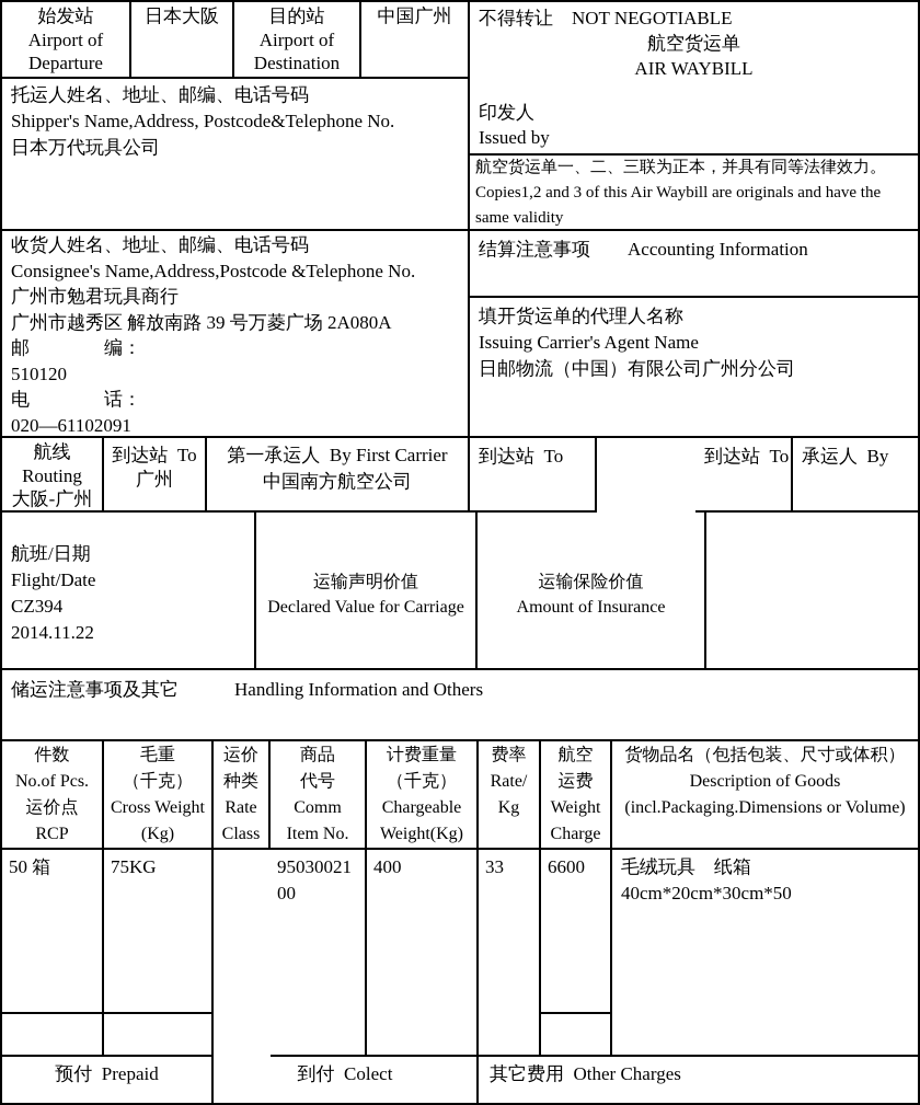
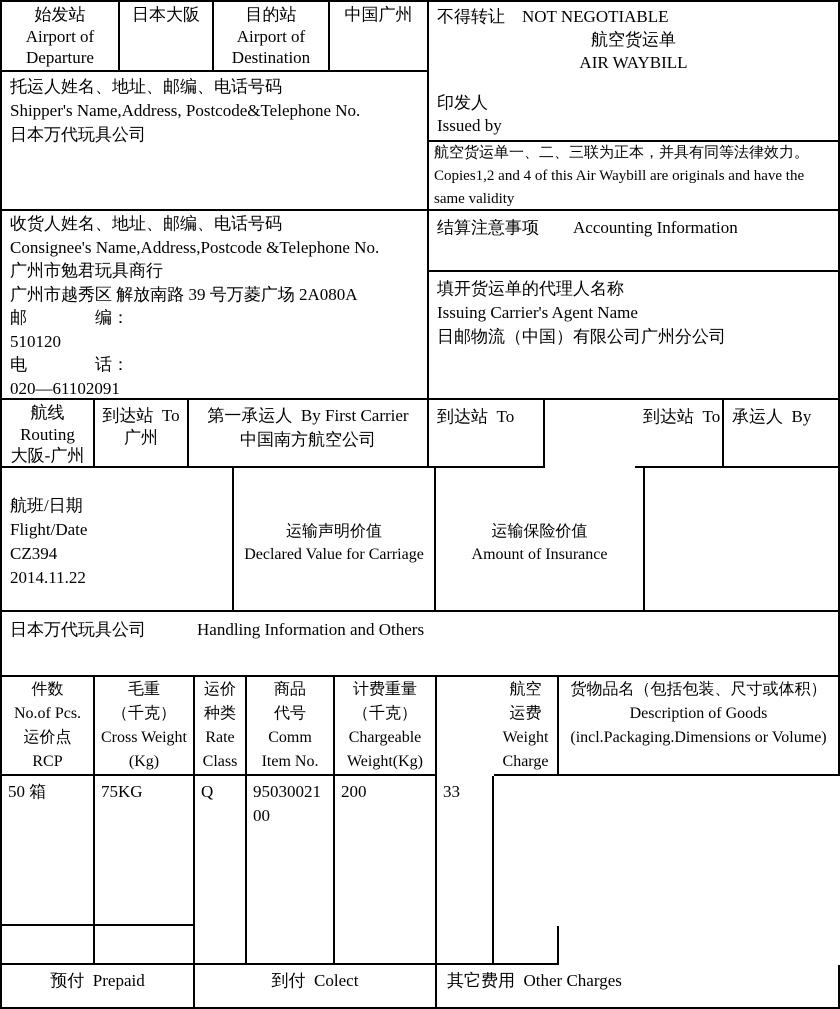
  始发站
  Airport of
  Departure
  日本大阪
  目的站
  Airport of
  Destination
  中国广州
  不得转让 NOT NEGOTIABLE
  航空货运单
  AIR WAYBILL
  印发人
  Issued by
- 航空货运单一、二、三联为正本，并具有同等法律效力。Copies1,2 and 3 of this Air Waybill are originals and have the same validity
+ 航空货运单一、二、三联为正本，并具有同等法律效力。Copies1,2 and 4 of this Air Waybill are originals and have the same validity
  托运人姓名、地址、邮编、电话号码
  Shipper's Name,Address, Postcode&Telephone No.
  日本万代玩具公司
  收货人姓名、地址、邮编、电话号码
  Consignee's Name,Address,Postcode &Telephone No.
  广州市勉君玩具商行
  广州市越秀区 解放南路 39 号万菱广场 2A080A
  邮 编：
  510120
  电 话：
  020—61102091
  结算注意事项 Accounting Information
  填开货运单的代理人名称
  Issuing Carrier's Agent Name
  日邮物流（中国）有限公司广州分公司
  航线
  Routing
  大阪-广州
  到达站 To
  广州
  第一承运人 By First Carrier
  中国南方航空公司
  到达站 To
  到达站 To
  承运人 By
  航班/日期
  Flight/Date
  CZ394
  2014.11.22
  运输声明价值
  Declared Value for Carriage
  运输保险价值
  Amount of Insurance
- 储运注意事项及其它 Handling Information and Others
+ 日本万代玩具公司 Handling Information and Others
  件数
  No.of Pcs.
  运价点
  RCP
  毛重
  （千克）
  Cross Weight
  (Kg)
  运价
  种类
  Rate
  Class
  商品
  代号
  Comm
  Item No.
  计费重量
  （千克）
  Chargeable
  Weight(Kg)
- 费率
- Rate/
- Kg
  航空
  运费
  Weight
  Charge
  货物品名（包括包装、尺寸或体积）
  Description of Goods
  (incl.Packaging.Dimensions or Volume)
  50 箱
  75KG
+ Q
  9503002100
- 400
+ 200
  33
- 6600
- 毛绒玩具 纸箱
- 40cm*20cm*30cm*50
  预付 Prepaid
  到付 Colect
  其它费用 Other Charges
